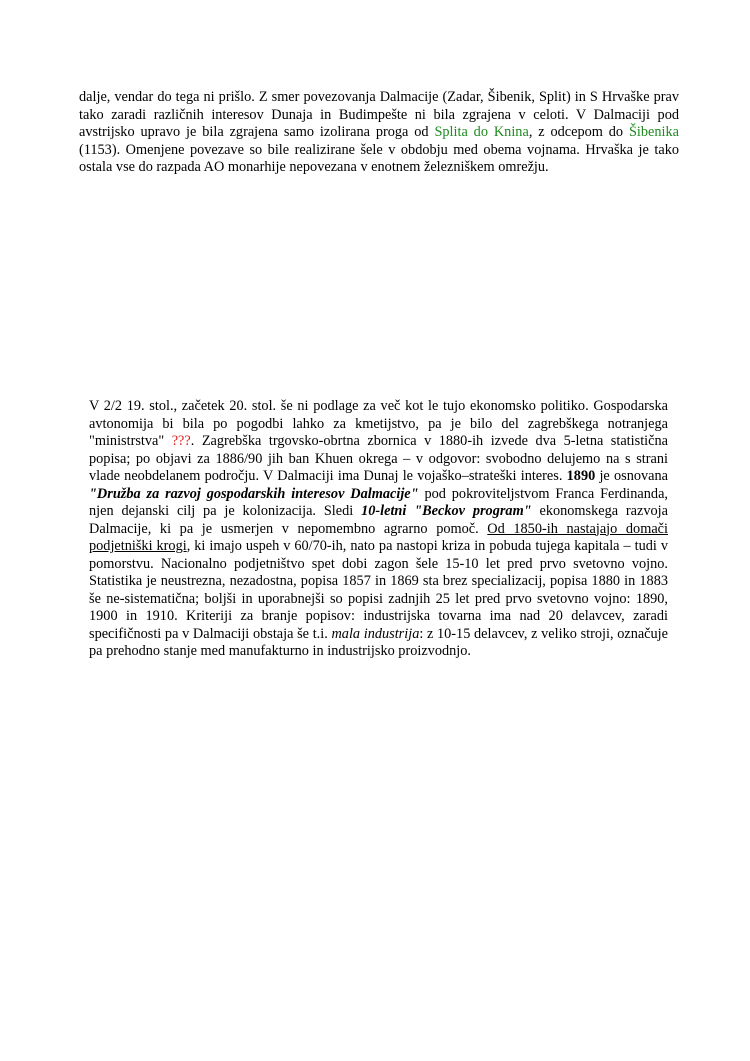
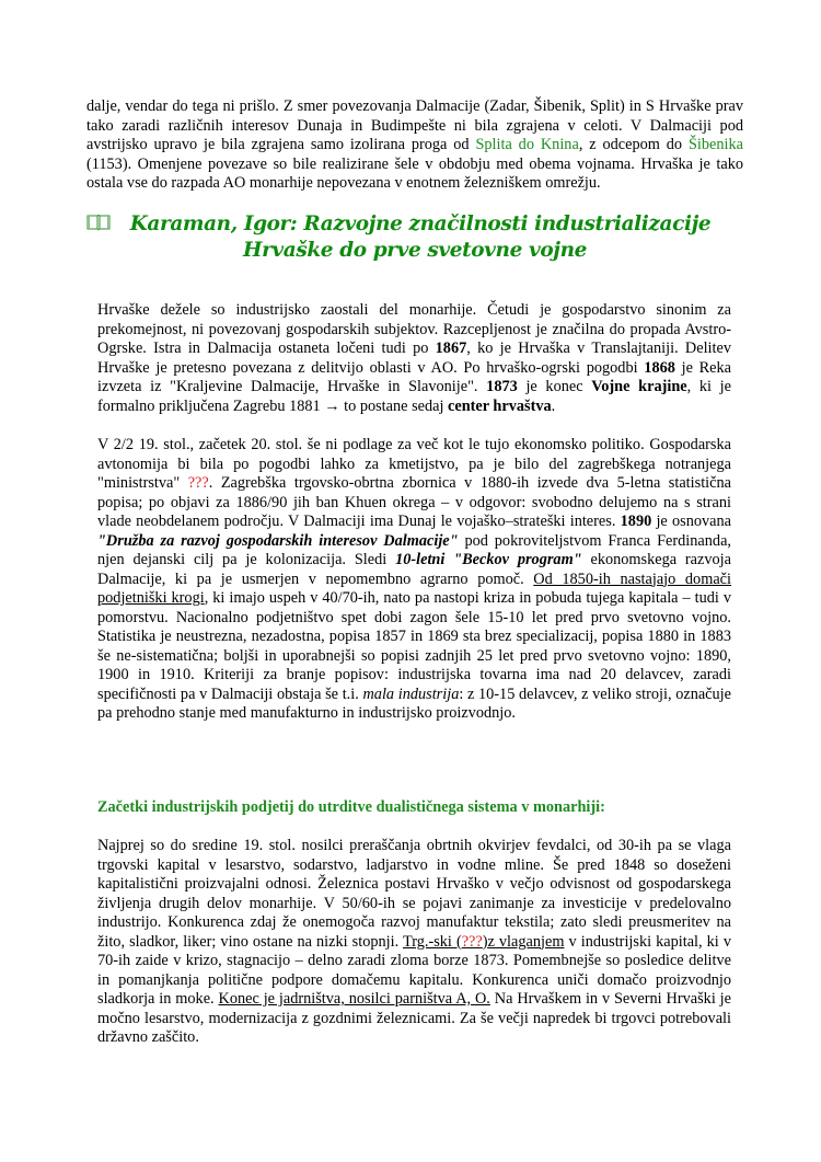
  dalje, vendar do tega ni prišlo. Z smer povezovanja Dalmacije (Zadar, Šibenik, Split) in S Hrvaške prav tako zaradi različnih interesov Dunaja in Budimpešte ni bila zgrajena v celoti. V Dalmaciji pod avstrijsko upravo je bila zgrajena samo izolirana proga od Splita do Knina, z odcepom do Šibenika (1153). Omenjene povezave so bile realizirane šele v obdobju med obema vojnama. Hrvaška je tako ostala vse do razpada AO monarhije nepovezana v enotnem železniškem omrežju.
+ Karaman, Igor: Razvojne značilnosti industrializacije Hrvaške do prve svetovne vojne
+ Hrvaške dežele so industrijsko zaostali del monarhije. Četudi je gospodarstvo sinonim za prekomejnost, ni povezovanj gospodarskih subjektov. Razcepljenost je značilna do propada Avstro-Ogrske. Istra in Dalmacija ostaneta ločeni tudi po 1867, ko je Hrvaška v Translajtaniji. Delitev Hrvaške je pretesno povezana z delitvijo oblasti v AO. Po hrvaško-ogrski pogodbi 1868 je Reka izvzeta iz "Kraljevine Dalmacije, Hrvaške in Slavonije". 1873 je konec Vojne krajine, ki je formalno priključena Zagrebu 1881 → to postane sedaj center hrvaštva.
- V 2/2 19. stol., začetek 20. stol. še ni podlage za več kot le tujo ekonomsko politiko. Gospodarska avtonomija bi bila po pogodbi lahko za kmetijstvo, pa je bilo del zagrebškega notranjega "ministrstva" ???. Zagrebška trgovsko-obrtna zbornica v 1880-ih izvede dva 5-letna statistična popisa; po objavi za 1886/90 jih ban Khuen okrega – v odgovor: svobodno delujemo na s strani vlade neobdelanem področju. V Dalmaciji ima Dunaj le vojaško–strateški interes. 1890 je osnovana "Družba za razvoj gospodarskih interesov Dalmacije" pod pokroviteljstvom Franca Ferdinanda, njen dejanski cilj pa je kolonizacija. Sledi 10-letni "Beckov program" ekonomskega razvoja Dalmacije, ki pa je usmerjen v nepomembno agrarno pomoč. Od 1850-ih nastajajo domači podjetniški krogi, ki imajo uspeh v 60/70-ih, nato pa nastopi kriza in pobuda tujega kapitala – tudi v pomorstvu. Nacionalno podjetništvo spet dobi zagon šele 15-10 let pred prvo svetovno vojno. Statistika je neustrezna, nezadostna, popisa 1857 in 1869 sta brez specializacij, popisa 1880 in 1883 še ne-sistematična; boljši in uporabnejši so popisi zadnjih 25 let pred prvo svetovno vojno: 1890, 1900 in 1910. Kriteriji za branje popisov: industrijska tovarna ima nad 20 delavcev, zaradi specifičnosti pa v Dalmaciji obstaja še t.i. mala industrija: z 10-15 delavcev, z veliko stroji, označuje pa prehodno stanje med manufakturno in industrijsko proizvodnjo.
+ V 2/2 19. stol., začetek 20. stol. še ni podlage za več kot le tujo ekonomsko politiko. Gospodarska avtonomija bi bila po pogodbi lahko za kmetijstvo, pa je bilo del zagrebškega notranjega "ministrstva" ???. Zagrebška trgovsko-obrtna zbornica v 1880-ih izvede dva 5-letna statistična popisa; po objavi za 1886/90 jih ban Khuen okrega – v odgovor: svobodno delujemo na s strani vlade neobdelanem področju. V Dalmaciji ima Dunaj le vojaško–strateški interes. 1890 je osnovana "Družba za razvoj gospodarskih interesov Dalmacije" pod pokroviteljstvom Franca Ferdinanda, njen dejanski cilj pa je kolonizacija. Sledi 10-letni "Beckov program" ekonomskega razvoja Dalmacije, ki pa je usmerjen v nepomembno agrarno pomoč. Od 1850-ih nastajajo domači podjetniški krogi, ki imajo uspeh v 40/70-ih, nato pa nastopi kriza in pobuda tujega kapitala – tudi v pomorstvu. Nacionalno podjetništvo spet dobi zagon šele 15-10 let pred prvo svetovno vojno. Statistika je neustrezna, nezadostna, popisa 1857 in 1869 sta brez specializacij, popisa 1880 in 1883 še ne-sistematična; boljši in uporabnejši so popisi zadnjih 25 let pred prvo svetovno vojno: 1890, 1900 in 1910. Kriteriji za branje popisov: industrijska tovarna ima nad 20 delavcev, zaradi specifičnosti pa v Dalmaciji obstaja še t.i. mala industrija: z 10-15 delavcev, z veliko stroji, označuje pa prehodno stanje med manufakturno in industrijsko proizvodnjo.
+ Začetki industrijskih podjetij do utrditve dualističnega sistema v monarhiji:
+ Najprej so do sredine 19. stol. nosilci preraščanja obrtnih okvirjev fevdalci, od 30-ih pa se vlaga trgovski kapital v lesarstvo, sodarstvo, ladjarstvo in vodne mline. Še pred 1848 so doseženi kapitalistični proizvajalni odnosi. Železnica postavi Hrvaško v večjo odvisnost od gospodarskega življenja drugih delov monarhije. V 50/60-ih se pojavi zanimanje za investicije v predelovalno industrijo. Konkurenca zdaj že onemogoča razvoj manufaktur tekstila; zato sledi preusmeritev na žito, sladkor, liker; vino ostane na nizki stopnji. Trg.-ski (???)z vlaganjem v industrijski kapital, ki v 70-ih zaide v krizo, stagnacijo – delno zaradi zloma borze 1873. Pomembnejše so posledice delitve in pomanjkanja politične podpore domačemu kapitalu. Konkurenca uniči domačo proizvodnjo sladkorja in moke. Konec je jadrništva, nosilci parništva A, O. Na Hrvaškem in v Severni Hrvaški je močno lesarstvo, modernizacija z gozdnimi železnicami. Za še večji napredek bi trgovci potrebovali državno zaščito.
